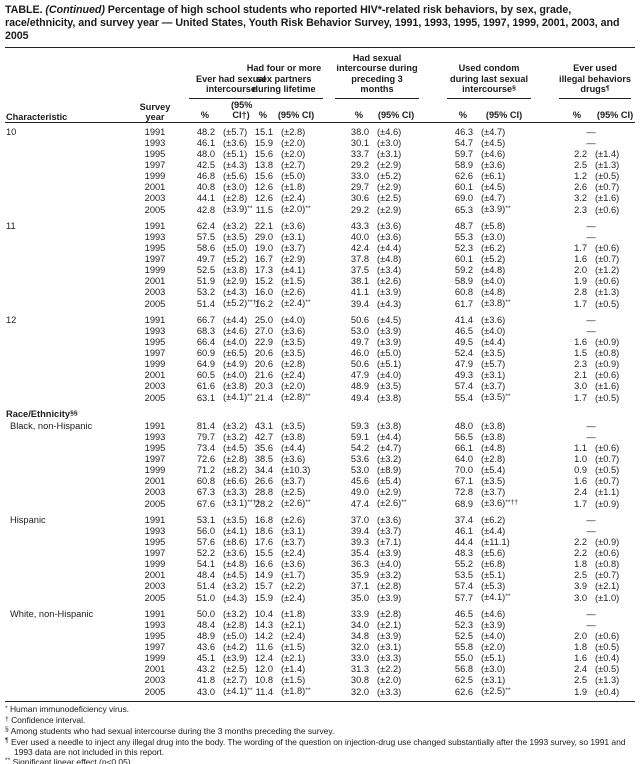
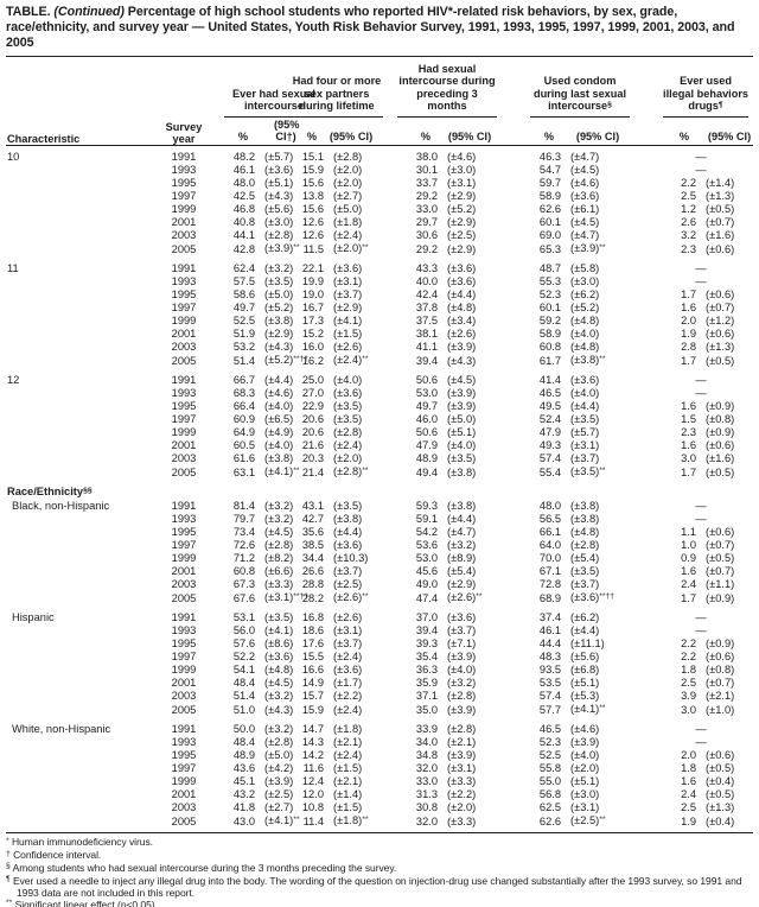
  TABLE. (Continued) Percentage of high school students who reported HIV*-related risk behaviors, by sex, grade, race/ethnicity, and survey year — United States, Youth Risk Behavior Survey, 1991, 1993, 1995, 1997, 1999, 2001, 2003, and 2005
  Characteristic	Survey year	Ever had sexual intercourse	Had four or more sex partners during lifetime	Had sexual intercourse during preceding 3 months	Used condom during last sexual intercourse	Ever used illegal behaviors drugs
  %	(95% CI†)	%	(95% CI)	%	(95% CI)	%	(95% CI)	%	(95% CI)
  10	1991	48.2	(±5.7)	15.1	(±2.8)	38.0	(±4.6)	46.3	(±4.7)	—
  	1993	46.1	(±3.6)	15.9	(±2.0)	30.1	(±3.0)	54.7	(±4.5)	—
  	1995	48.0	(±5.1)	15.6	(±2.0)	33.7	(±3.1)	59.7	(±4.6)	2.2	(±1.4)
  	1997	42.5	(±4.3)	13.8	(±2.7)	29.2	(±2.9)	58.9	(±3.6)	2.5	(±1.3)
  	1999	46.8	(±5.6)	15.6	(±5.0)	33.0	(±5.2)	62.6	(±6.1)	1.2	(±0.5)
  	2001	40.8	(±3.0)	12.6	(±1.8)	29.7	(±2.9)	60.1	(±4.5)	2.6	(±0.7)
  	2003	44.1	(±2.8)	12.6	(±2.4)	30.6	(±2.5)	69.0	(±4.7)	3.2	(±1.6)
  	2005	42.8	(±3.9)	11.5	(±2.0)	29.2	(±2.9)	65.3	(±3.9)	2.3	(±0.6)
  11	1991	62.4	(±3.2)	22.1	(±3.6)	43.3	(±3.6)	48.7	(±5.8)	—
- 	1993	57.5	(±3.5)	29.0	(±3.1)	40.0	(±3.6)	55.3	(±3.0)	—
+ 	1993	57.5	(±3.5)	19.9	(±3.1)	40.0	(±3.6)	55.3	(±3.0)	—
  	1995	58.6	(±5.0)	19.0	(±3.7)	42.4	(±4.4)	52.3	(±6.2)	1.7	(±0.6)
  	1997	49.7	(±5.2)	16.7	(±2.9)	37.8	(±4.8)	60.1	(±5.2)	1.6	(±0.7)
  	1999	52.5	(±3.8)	17.3	(±4.1)	37.5	(±3.4)	59.2	(±4.8)	2.0	(±1.2)
  	2001	51.9	(±2.9)	15.2	(±1.5)	38.1	(±2.6)	58.9	(±4.0)	1.9	(±0.6)
  	2003	53.2	(±4.3)	16.0	(±2.6)	41.1	(±3.9)	60.8	(±4.8)	2.8	(±1.3)
  	2005	51.4	(±5.2)	16.2	(±2.4)	39.4	(±4.3)	61.7	(±3.8)	1.7	(±0.5)
  12	1991	66.7	(±4.4)	25.0	(±4.0)	50.6	(±4.5)	41.4	(±3.6)	—
  	1993	68.3	(±4.6)	27.0	(±3.6)	53.0	(±3.9)	46.5	(±4.0)	—
  	1995	66.4	(±4.0)	22.9	(±3.5)	49.7	(±3.9)	49.5	(±4.4)	1.6	(±0.9)
  	1997	60.9	(±6.5)	20.6	(±3.5)	46.0	(±5.0)	52.4	(±3.5)	1.5	(±0.8)
  	1999	64.9	(±4.9)	20.6	(±2.8)	50.6	(±5.1)	47.9	(±5.7)	2.3	(±0.9)
- 	2001	60.5	(±4.0)	21.6	(±2.4)	47.9	(±4.0)	49.3	(±3.1)	2.1	(±0.6)
+ 	2001	60.5	(±4.0)	21.6	(±2.4)	47.9	(±4.0)	49.3	(±3.1)	1.6	(±0.6)
  	2003	61.6	(±3.8)	20.3	(±2.0)	48.9	(±3.5)	57.4	(±3.7)	3.0	(±1.6)
  	2005	63.1	(±4.1)	21.4	(±2.8)	49.4	(±3.8)	55.4	(±3.5)	1.7	(±0.5)
  Race/Ethnicity
  Black, non-Hispanic	1991	81.4	(±3.2)	43.1	(±3.5)	59.3	(±3.8)	48.0	(±3.8)	—
  	1993	79.7	(±3.2)	42.7	(±3.8)	59.1	(±4.4)	56.5	(±3.8)	—
  	1995	73.4	(±4.5)	35.6	(±4.4)	54.2	(±4.7)	66.1	(±4.8)	1.1	(±0.6)
  	1997	72.6	(±2.8)	38.5	(±3.6)	53.6	(±3.2)	64.0	(±2.8)	1.0	(±0.7)
  	1999	71.2	(±8.2)	34.4	(±10.3)	53.0	(±8.9)	70.0	(±5.4)	0.9	(±0.5)
  	2001	60.8	(±6.6)	26.6	(±3.7)	45.6	(±5.4)	67.1	(±3.5)	1.6	(±0.7)
  	2003	67.3	(±3.3)	28.8	(±2.5)	49.0	(±2.9)	72.8	(±3.7)	2.4	(±1.1)
  	2005	67.6	(±3.1)	28.2	(±2.6)	47.4	(±2.6)	68.9	(±3.6)	1.7	(±0.9)
  Hispanic	1991	53.1	(±3.5)	16.8	(±2.6)	37.0	(±3.6)	37.4	(±6.2)	—
  	1993	56.0	(±4.1)	18.6	(±3.1)	39.4	(±3.7)	46.1	(±4.4)	—
  	1995	57.6	(±8.6)	17.6	(±3.7)	39.3	(±7.1)	44.4	(±11.1)	2.2	(±0.9)
  	1997	52.2	(±3.6)	15.5	(±2.4)	35.4	(±3.9)	48.3	(±5.6)	2.2	(±0.6)
- 	1999	54.1	(±4.8)	16.6	(±3.6)	36.3	(±4.0)	55.2	(±6.8)	1.8	(±0.8)
+ 	1999	54.1	(±4.8)	16.6	(±3.6)	36.3	(±4.0)	93.5	(±6.8)	1.8	(±0.8)
  	2001	48.4	(±4.5)	14.9	(±1.7)	35.9	(±3.2)	53.5	(±5.1)	2.5	(±0.7)
  	2003	51.4	(±3.2)	15.7	(±2.2)	37.1	(±2.8)	57.4	(±5.3)	3.9	(±2.1)
  	2005	51.0	(±4.3)	15.9	(±2.4)	35.0	(±3.9)	57.7	(±4.1)	3.0	(±1.0)
- White, non-Hispanic	1991	50.0	(±3.2)	10.4	(±1.8)	33.9	(±2.8)	46.5	(±4.6)	—
+ White, non-Hispanic	1991	50.0	(±3.2)	14.7	(±1.8)	33.9	(±2.8)	46.5	(±4.6)	—
  	1993	48.4	(±2.8)	14.3	(±2.1)	34.0	(±2.1)	52.3	(±3.9)	—
  	1995	48.9	(±5.0)	14.2	(±2.4)	34.8	(±3.9)	52.5	(±4.0)	2.0	(±0.6)
  	1997	43.6	(±4.2)	11.6	(±1.5)	32.0	(±3.1)	55.8	(±2.0)	1.8	(±0.5)
  	1999	45.1	(±3.9)	12.4	(±2.1)	33.0	(±3.3)	55.0	(±5.1)	1.6	(±0.4)
  	2001	43.2	(±2.5)	12.0	(±1.4)	31.3	(±2.2)	56.8	(±3.0)	2.4	(±0.5)
  	2003	41.8	(±2.7)	10.8	(±1.5)	30.8	(±2.0)	62.5	(±3.1)	2.5	(±1.3)
  	2005	43.0	(±4.1)	11.4	(±1.8)	32.0	(±3.3)	62.6	(±2.5)	1.9	(±0.4)
  Human immunodeficiency virus.
  Confidence interval.
  Among students who had sexual intercourse during the 3 months preceding the survey.
  Ever used a needle to inject any illegal drug into the body. The wording of the question on injection-drug use changed substantially after the 1993 survey, so 1991 and 1993 data are not included in this report.
  Significant linear effect (p<0.05).
